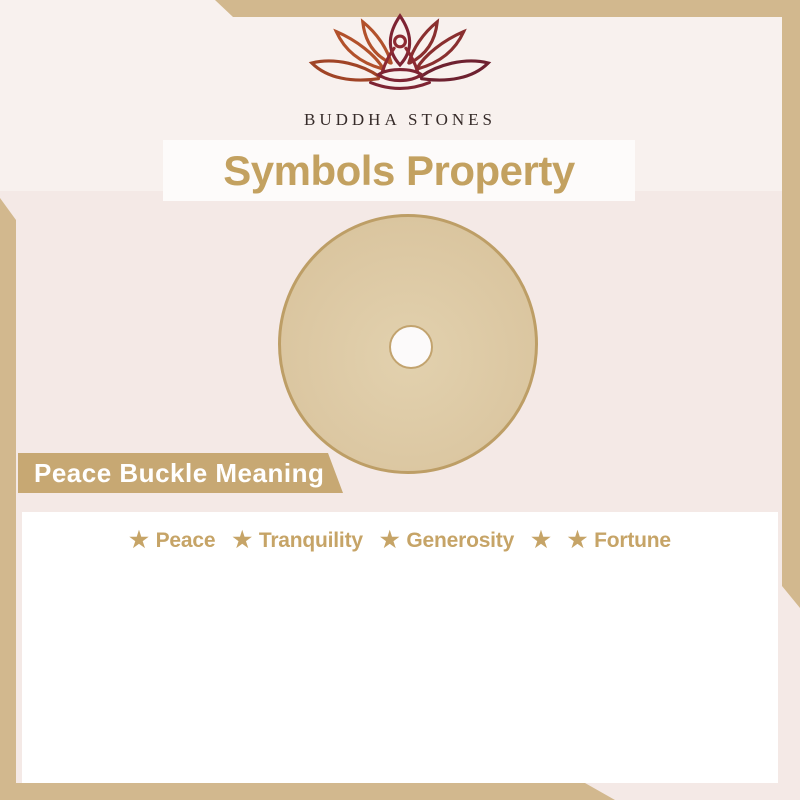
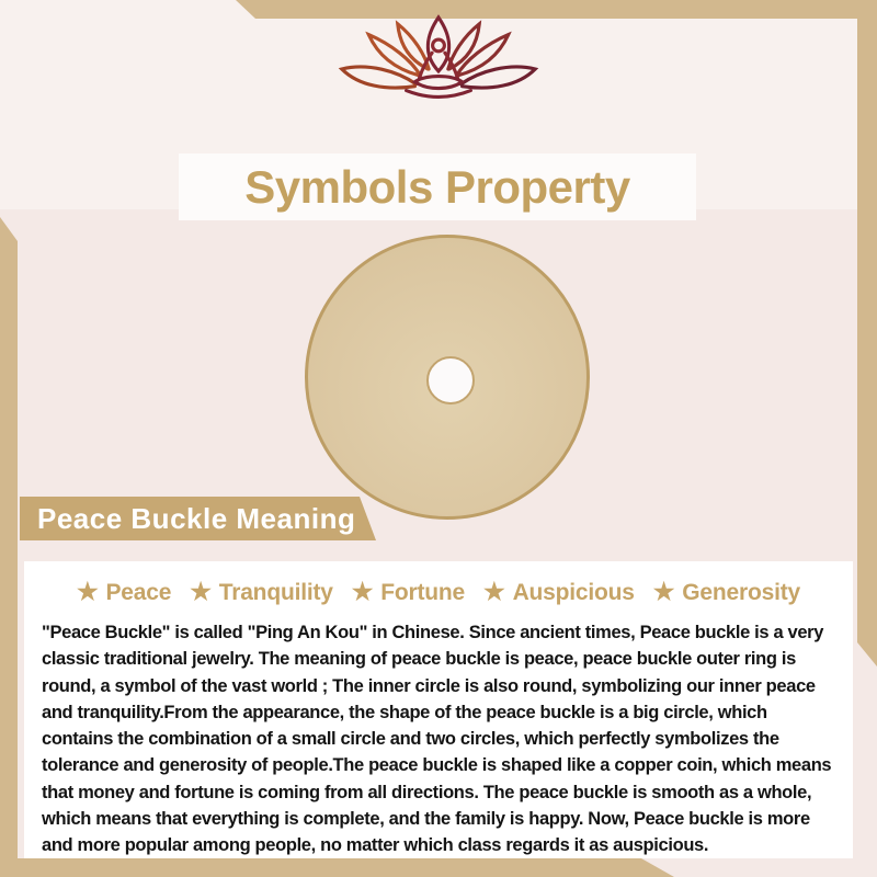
- BUDDHA STONES
  Symbols Property
  Peace Buckle Meaning
  ★
  Peace
  ★
  Tranquility
  ★
- Generosity
+ Fortune
  ★
+ Auspicious
  ★
- Fortune
+ Generosity
+ "Peace Buckle" is called "Ping An Kou" in Chinese. Since ancient times, Peace buckle is a very classic traditional jewelry. The meaning of peace buckle is peace, peace buckle outer ring is round, a symbol of the vast world ; The inner circle is also round, symbolizing our inner peace and tranquility.From the appearance, the shape of the peace buckle is a big circle, which contains the combination of a small circle and two circles, which perfectly symbolizes the tolerance and generosity of people.The peace buckle is shaped like a copper coin, which means that money and fortune is coming from all directions. The peace buckle is smooth as a whole, which means that everything is complete, and the family is happy. Now, Peace buckle is more and more popular among people, no matter which class regards it as auspicious.
